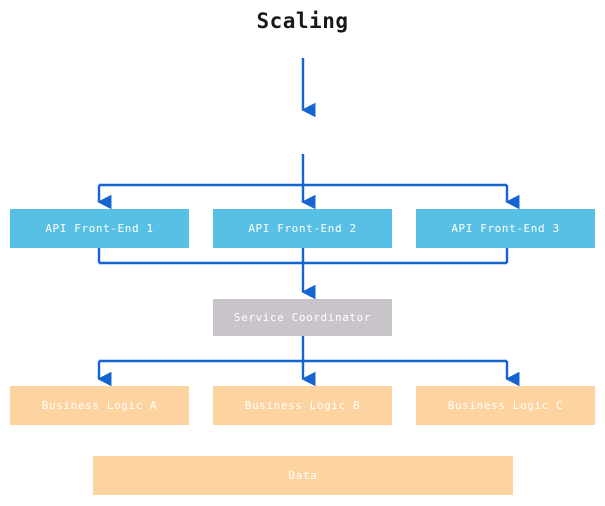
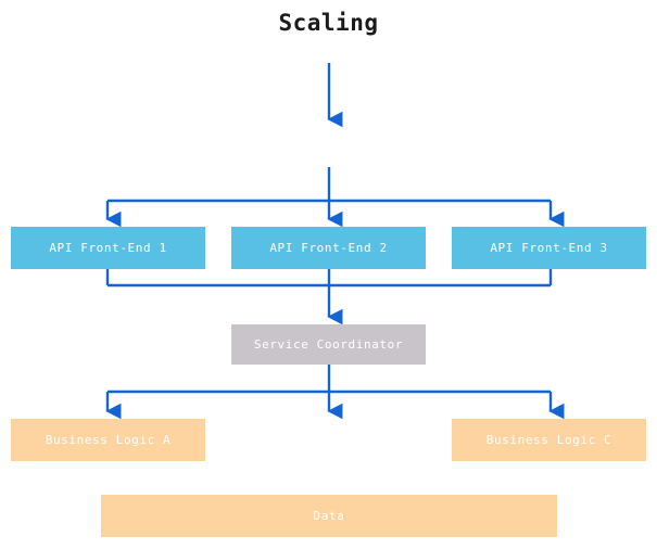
  Scaling
  API Front-End 1
  API Front-End 2
  API Front-End 3
  Service Coordinator
  Business Logic A
- Business Logic B
  Business Logic C
  Data
